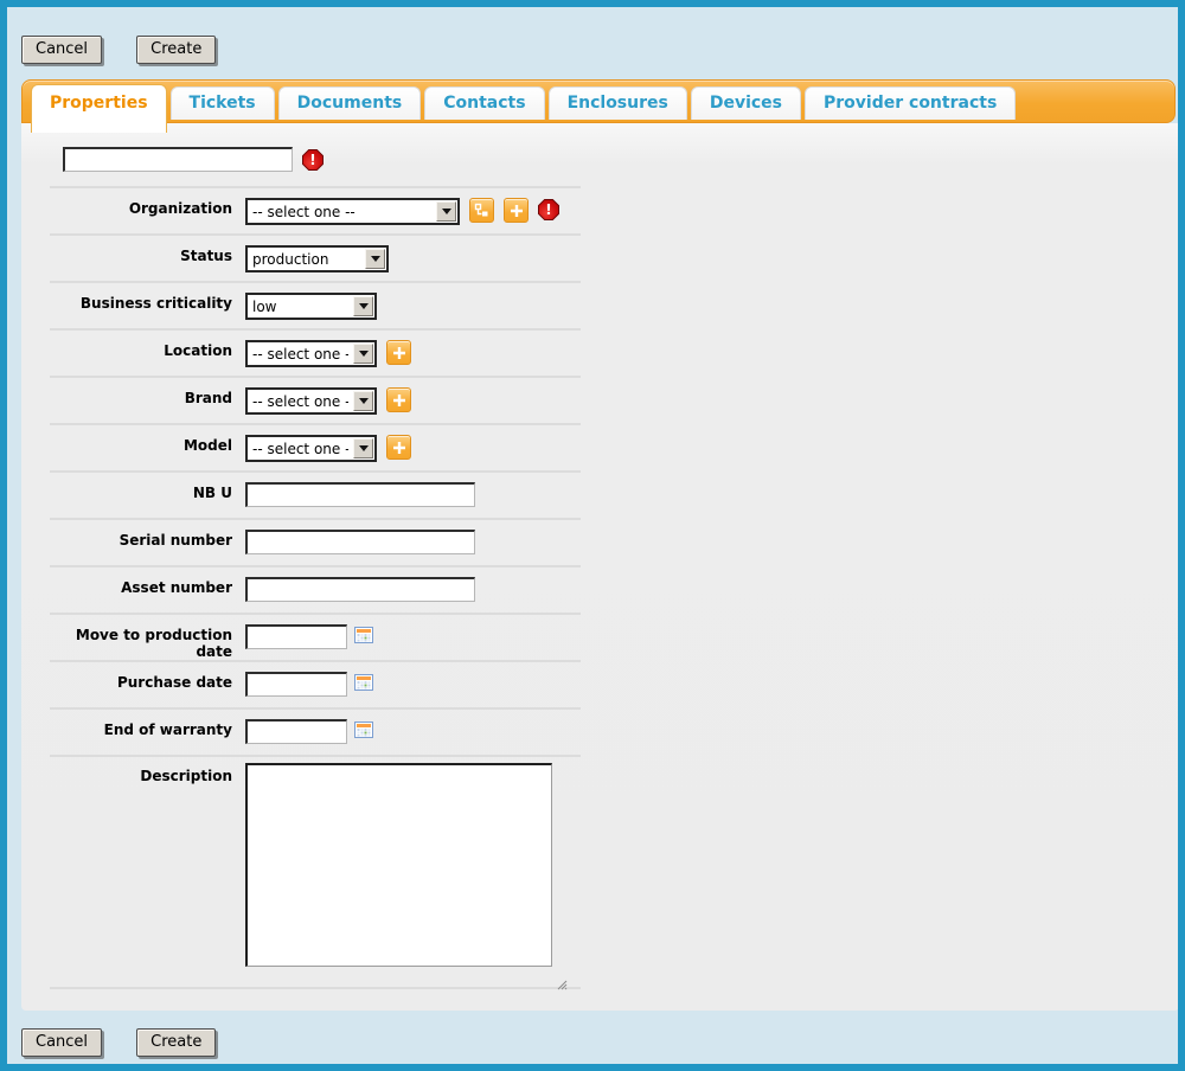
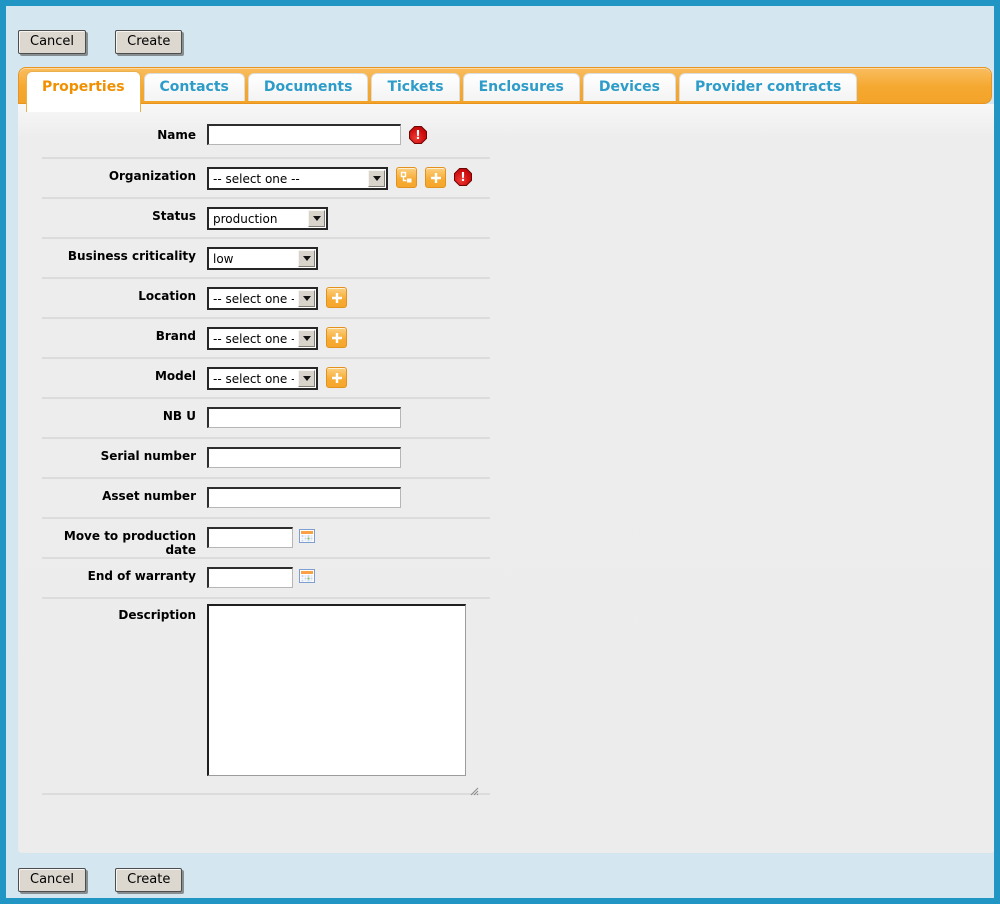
  Cancel Create
  Properties
- Tickets
+ Contacts
  Documents
- Contacts
+ Tickets
  Enclosures
  Devices
  Provider contracts
+ Name
  !
  Organization
  -- select one --
  !
  Status
  production
  Business criticality
  low
  Location
  -- select one -
  Brand
  -- select one -
  Model
  -- select one -
  NB U
  Serial number
  Asset number
  Move to production date
- Purchase date
  End of warranty
  Description
  Cancel Create
